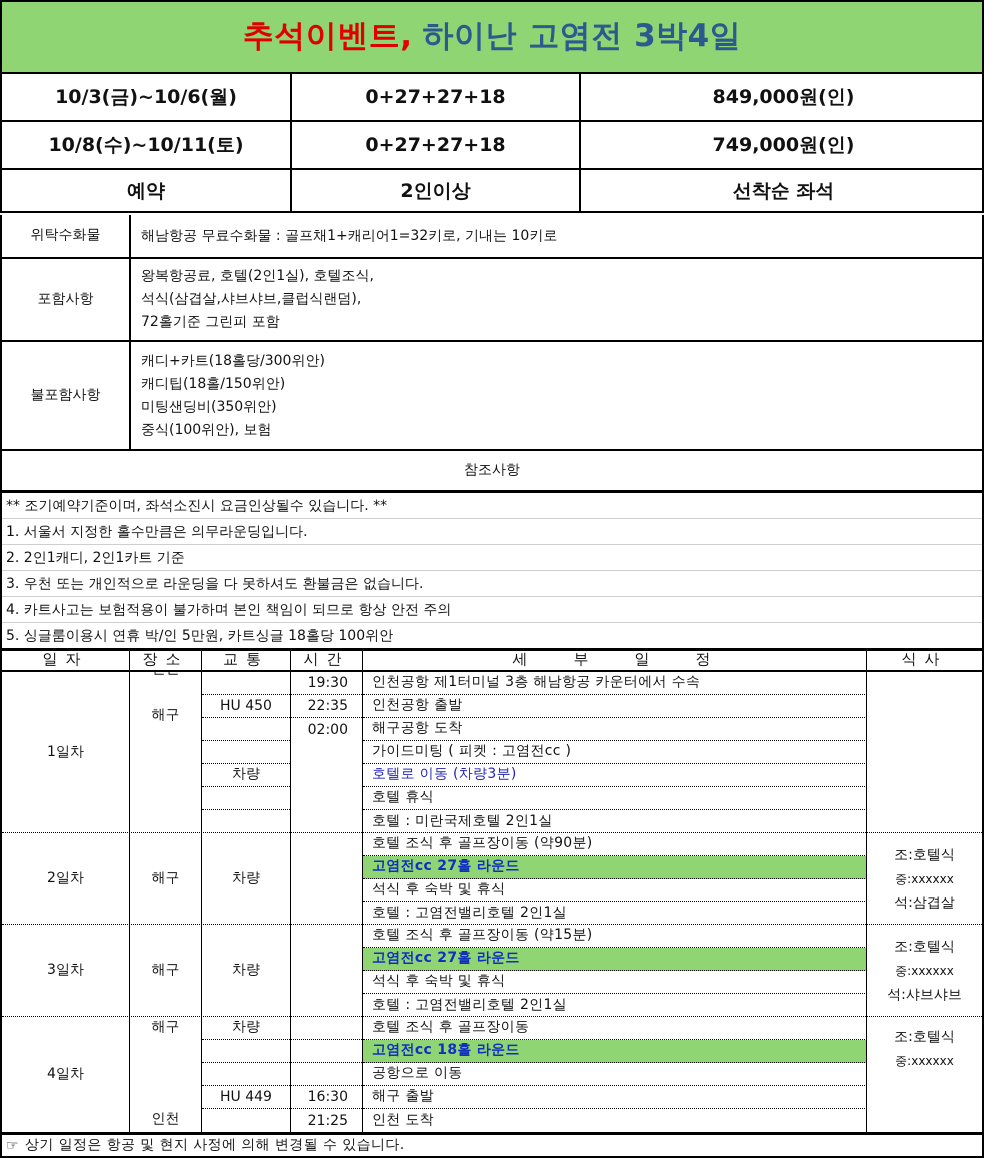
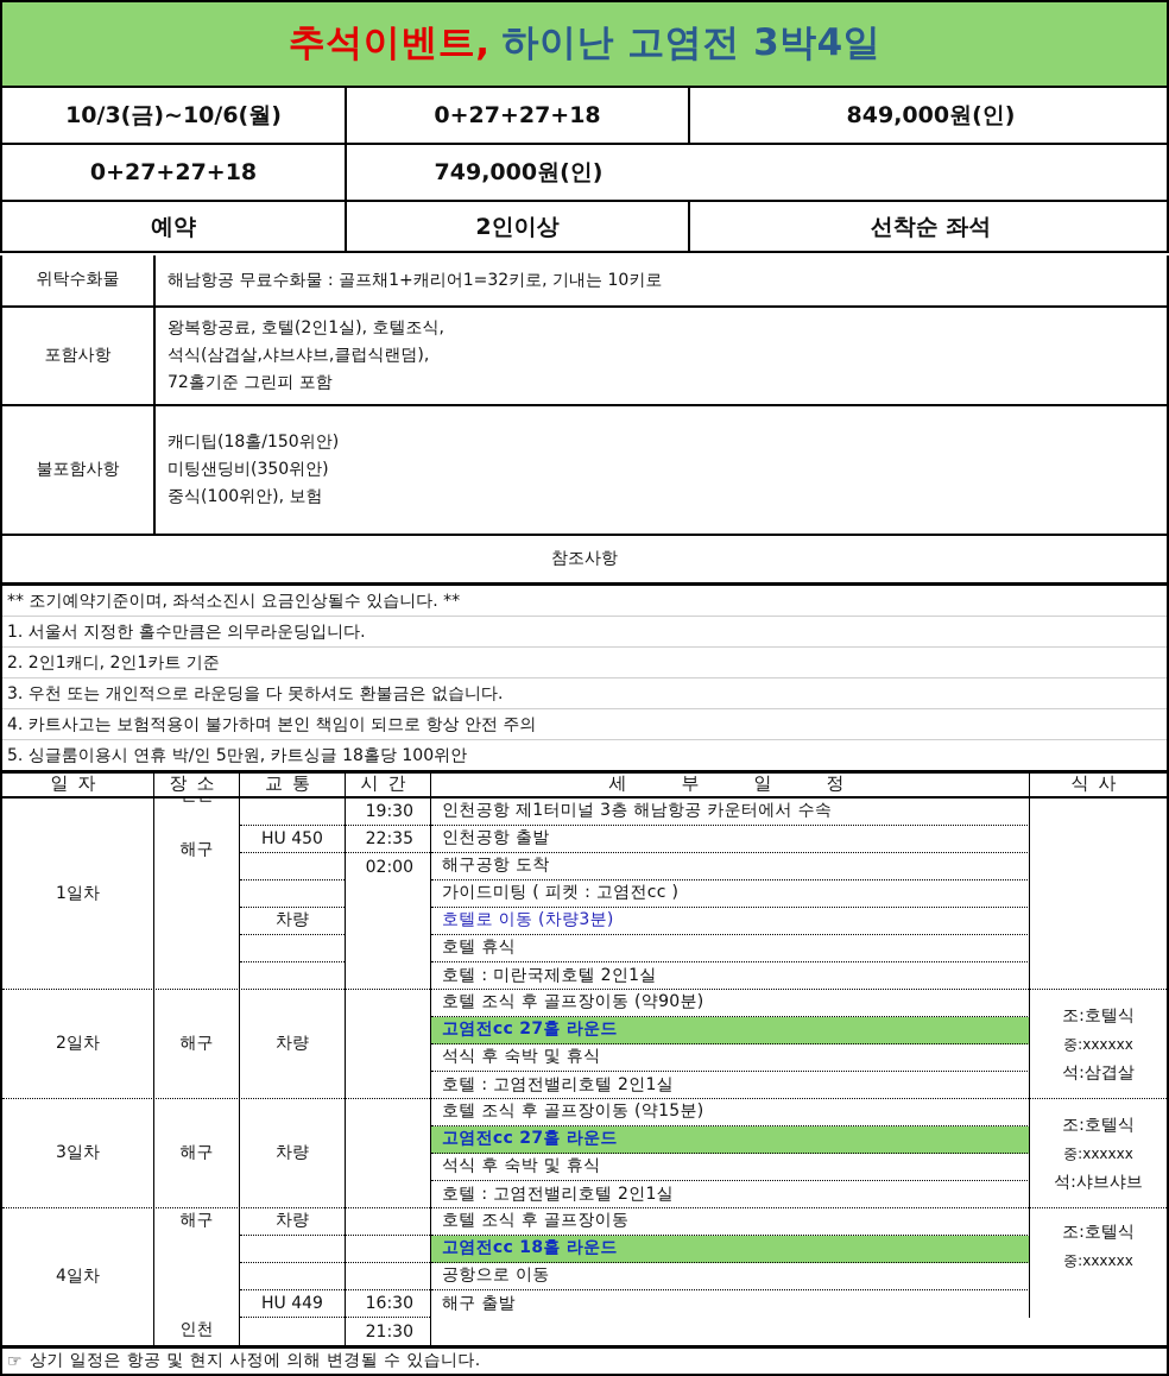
  추석이벤트,
  하이난 고염전 3박4일
  10/3(금)~10/6(월)
  0+27+27+18
  849,000원(인)
- 10/8(수)~10/11(토)
  0+27+27+18
  749,000원(인)
  예약
  2인이상
  선착순 좌석
  위탁수화물
  해남항공 무료수화물 : 골프채1+캐리어1=32키로, 기내는 10키로
  포함사항
  왕복항공료, 호텔(2인1실), 호텔조식,
  석식(삼겹살,샤브샤브,클럽식랜덤),
  72홀기준 그린피 포함
  불포함사항
- 캐디+카트(18홀당/300위안)
  캐디팁(18홀/150위안)
  미팅샌딩비(350위안)
  중식(100위안), 보험
  참조사항
  ** 조기예약기준이며, 좌석소진시 요금인상될수 있습니다. **
  1. 서울서 지정한 홀수만큼은 의무라운딩입니다.
  2. 2인1캐디, 2인1카트 기준
  3. 우천 또는 개인적으로 라운딩을 다 못하셔도 환불금은 없습니다.
  4. 카트사고는 보험적용이 불가하며 본인 책임이 되므로 항상 안전 주의
  5. 싱글룸이용시 연휴 박/인 5만원, 카트싱글 18홀당 100위안
  일자
  장소
  교통
  시간
  세부일정
  식사
  1일차
  해구
  HU 450
  차량
  19:30
  22:35
  02:00
  인천공항 제1터미널 3층 해남항공 카운터에서 수속
  인천공항 출발
  해구공항 도착
  가이드미팅 ( 피켓 : 고염전cc )
  호텔로 이동 (차량3분)
  호텔 휴식
  호텔 : 미란국제호텔 2인1실
  2일차
  해구
  차량
  호텔 조식 후 골프장이동 (약90분)
  고염전cc 27홀 라운드
  석식 후 숙박 및 휴식
  호텔 : 고염전밸리호텔 2인1실
  조:호텔식
  중:xxxxxx
  석:삼겹살
  3일차
  해구
  차량
  호텔 조식 후 골프장이동 (약15분)
  고염전cc 27홀 라운드
  석식 후 숙박 및 휴식
  호텔 : 고염전밸리호텔 2인1실
  조:호텔식
  중:xxxxxx
  석:샤브샤브
  4일차
  해구
  인천
  차량
  HU 449
  16:30
- 21:25
+ 21:30
  호텔 조식 후 골프장이동
  고염전cc 18홀 라운드
  공항으로 이동
  해구 출발
- 인천 도착
  조:호텔식
  중:xxxxxx
  ☞
  상기 일정은 항공 및 현지 사정에 의해 변경될 수 있습니다.
